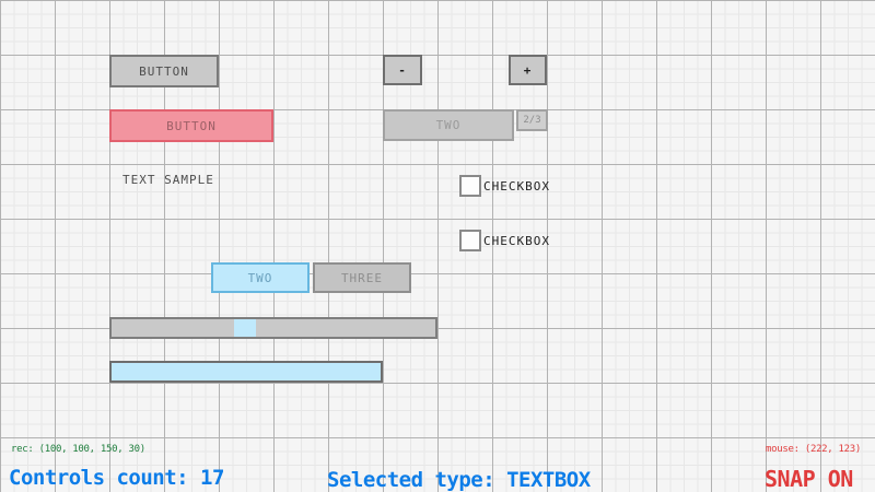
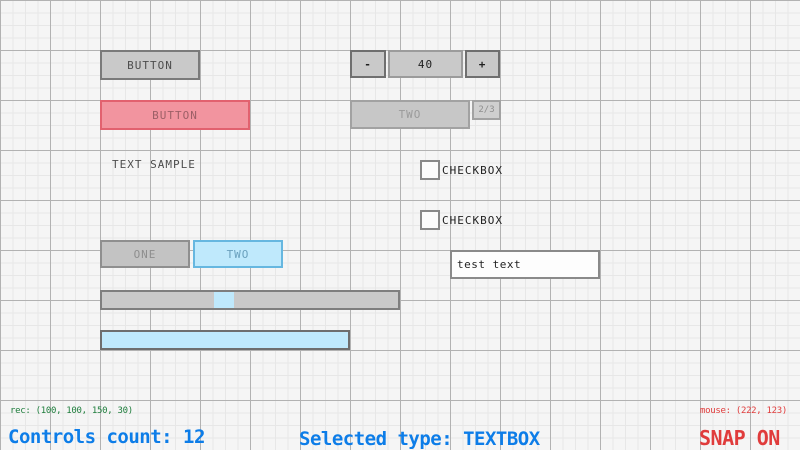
  BUTTON
  BUTTON
  TEXT SAMPLE
+ ONE
  TWO
- THREE
  -
+ 40
  +
  TWO
  2/3
  CHECKBOX
  CHECKBOX
+ test text
  rec: (100, 100, 150, 30)
  mouse: (222, 123)
- Controls count: 17
+ Controls count: 12
  Selected type: TEXTBOX
  SNAP ON
